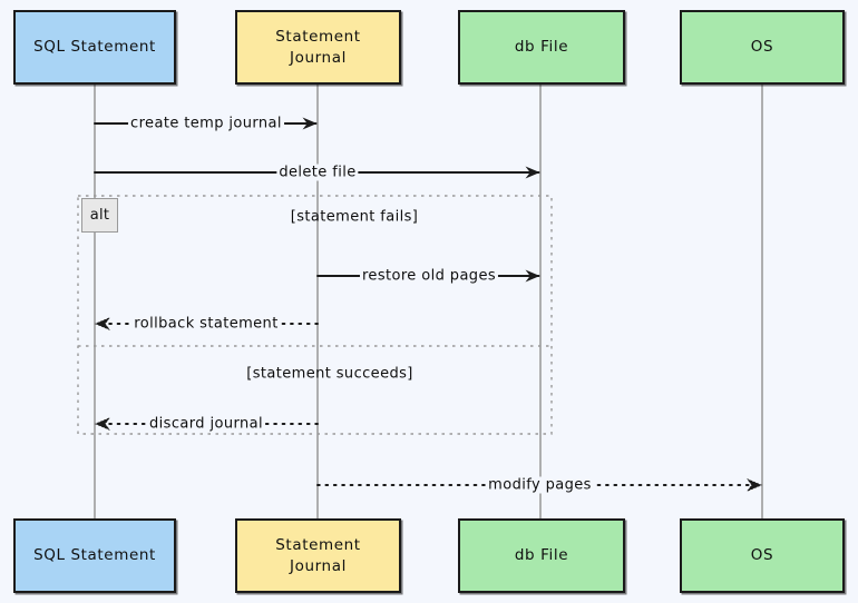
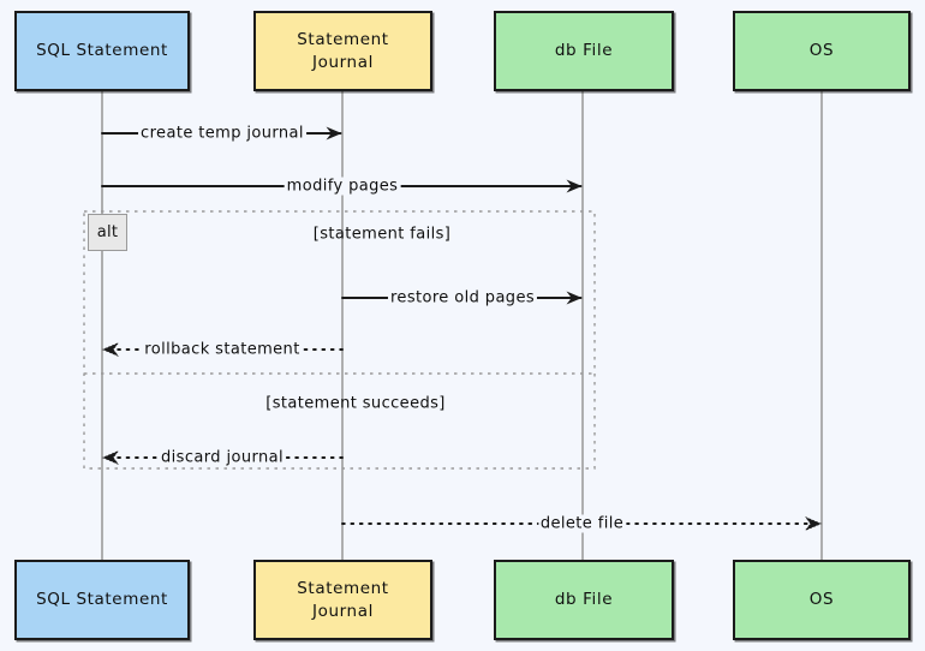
  SQL Statement
  SQL Statement
  Statement
  Journal
  Statement
  Journal
  db File
  db File
  OS
  OS
  alt
  [statement fails]
  [statement succeeds]
  create temp journal
- delete file
+ modify pages
  restore old pages
  rollback statement
  discard journal
- modify pages
+ delete file
